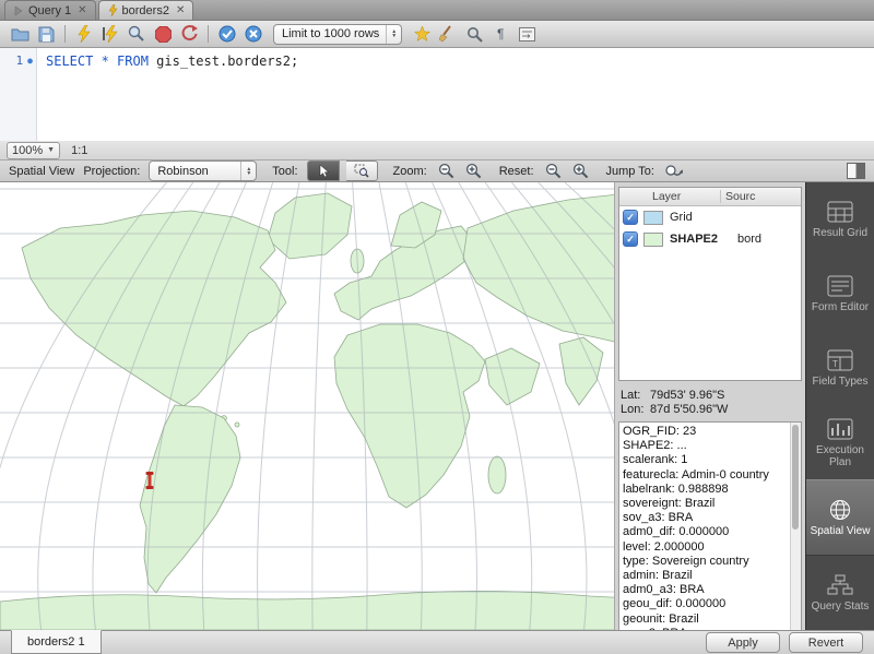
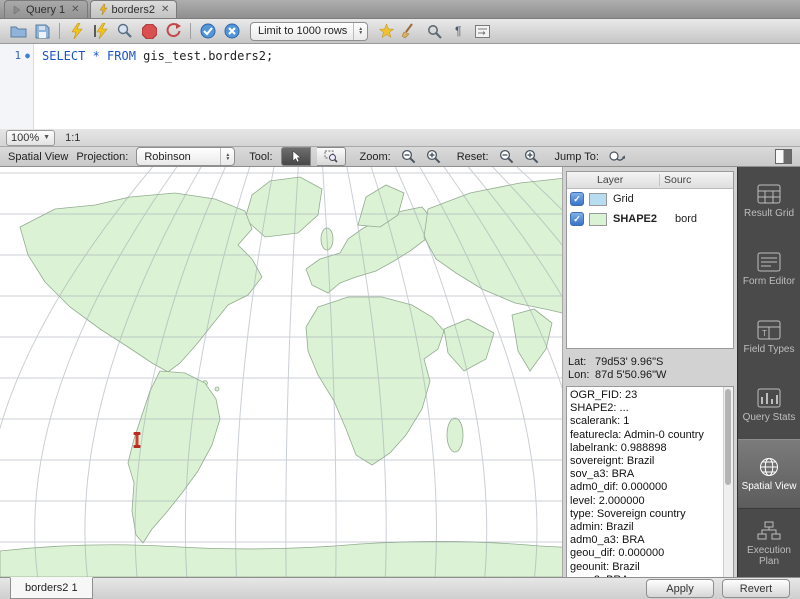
  Query 1
  ✕
  borders2
  ✕
  Limit to 1000 rows
  ¶
  1 ●
  SELECT * FROM gis_test.borders2;
  100%
  1:1
  Spatial View
  Projection:
  Robinson
  Tool:
  Zoom:
  Reset:
  Jump To:
  Layer
  Sourc
  ✓
  Grid
  ✓
  SHAPE2
  bord
  Lat: 79d53' 9.96"S
  Lon: 87d 5'50.96"W
  OGR_FID: 23
  SHAPE2: ...
  scalerank: 1
  featurecla: Admin-0 country
  labelrank: 0.988898
  sovereignt: Brazil
  sov_a3: BRA
  adm0_dif: 0.000000
  level: 2.000000
  type: Sovereign country
  admin: Brazil
  adm0_a3: BRA
  geou_dif: 0.000000
  geounit: Brazil
  Result Grid
  Form Editor
  T
  Field Types
- Execution Plan
+ Query Stats
  Spatial View
- Query Stats
+ Execution Plan
  borders2 1
  Apply
  Revert
